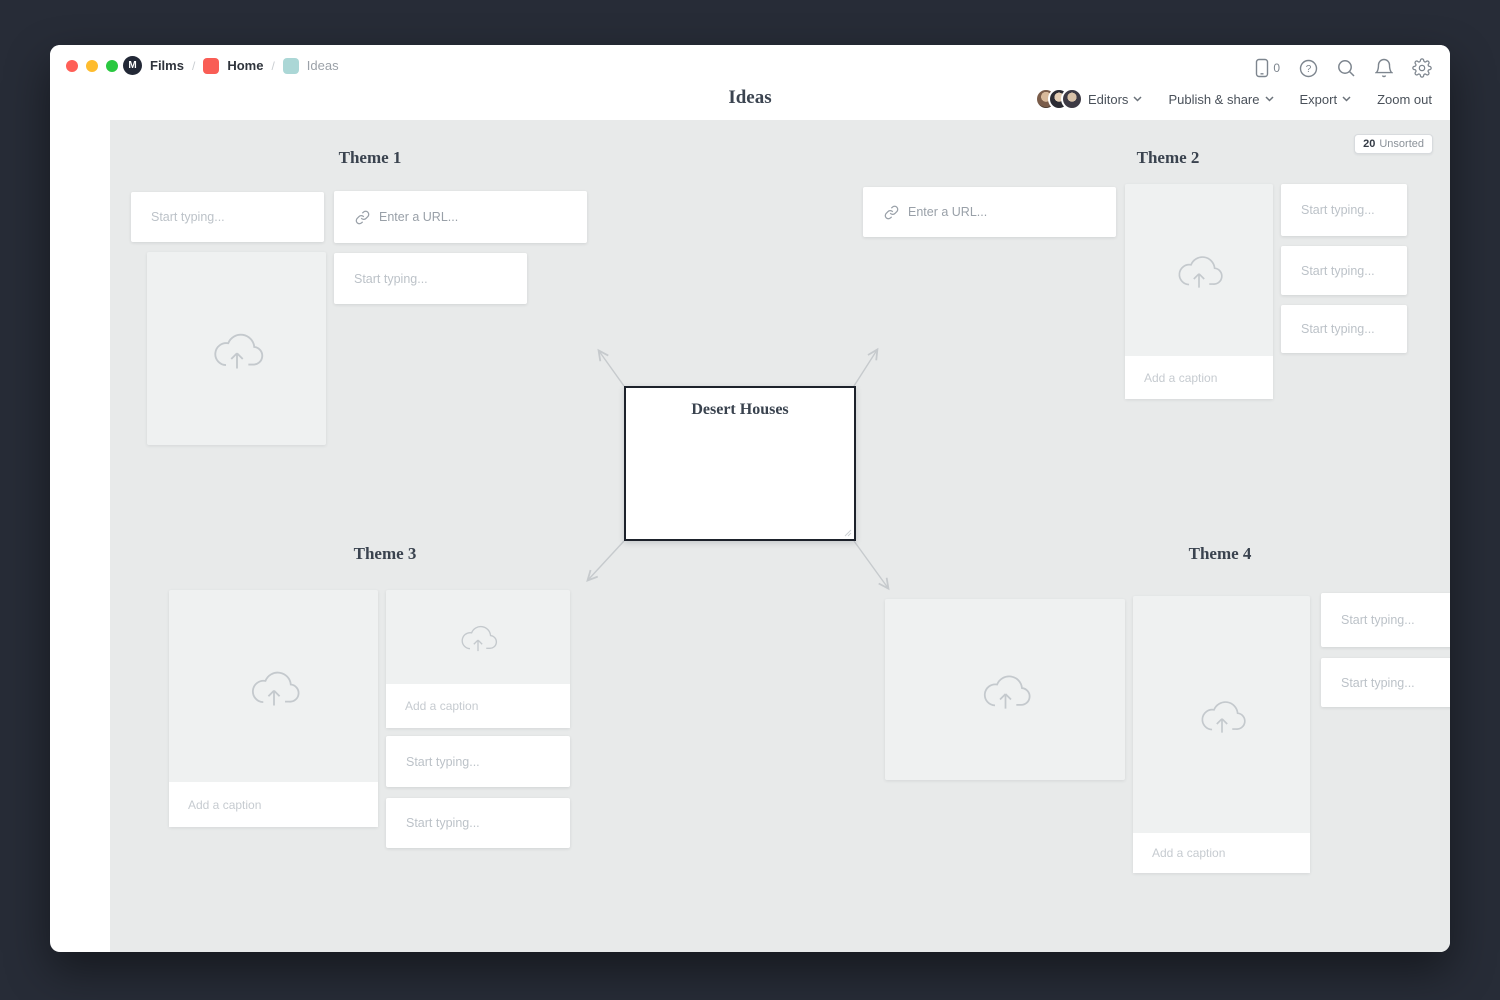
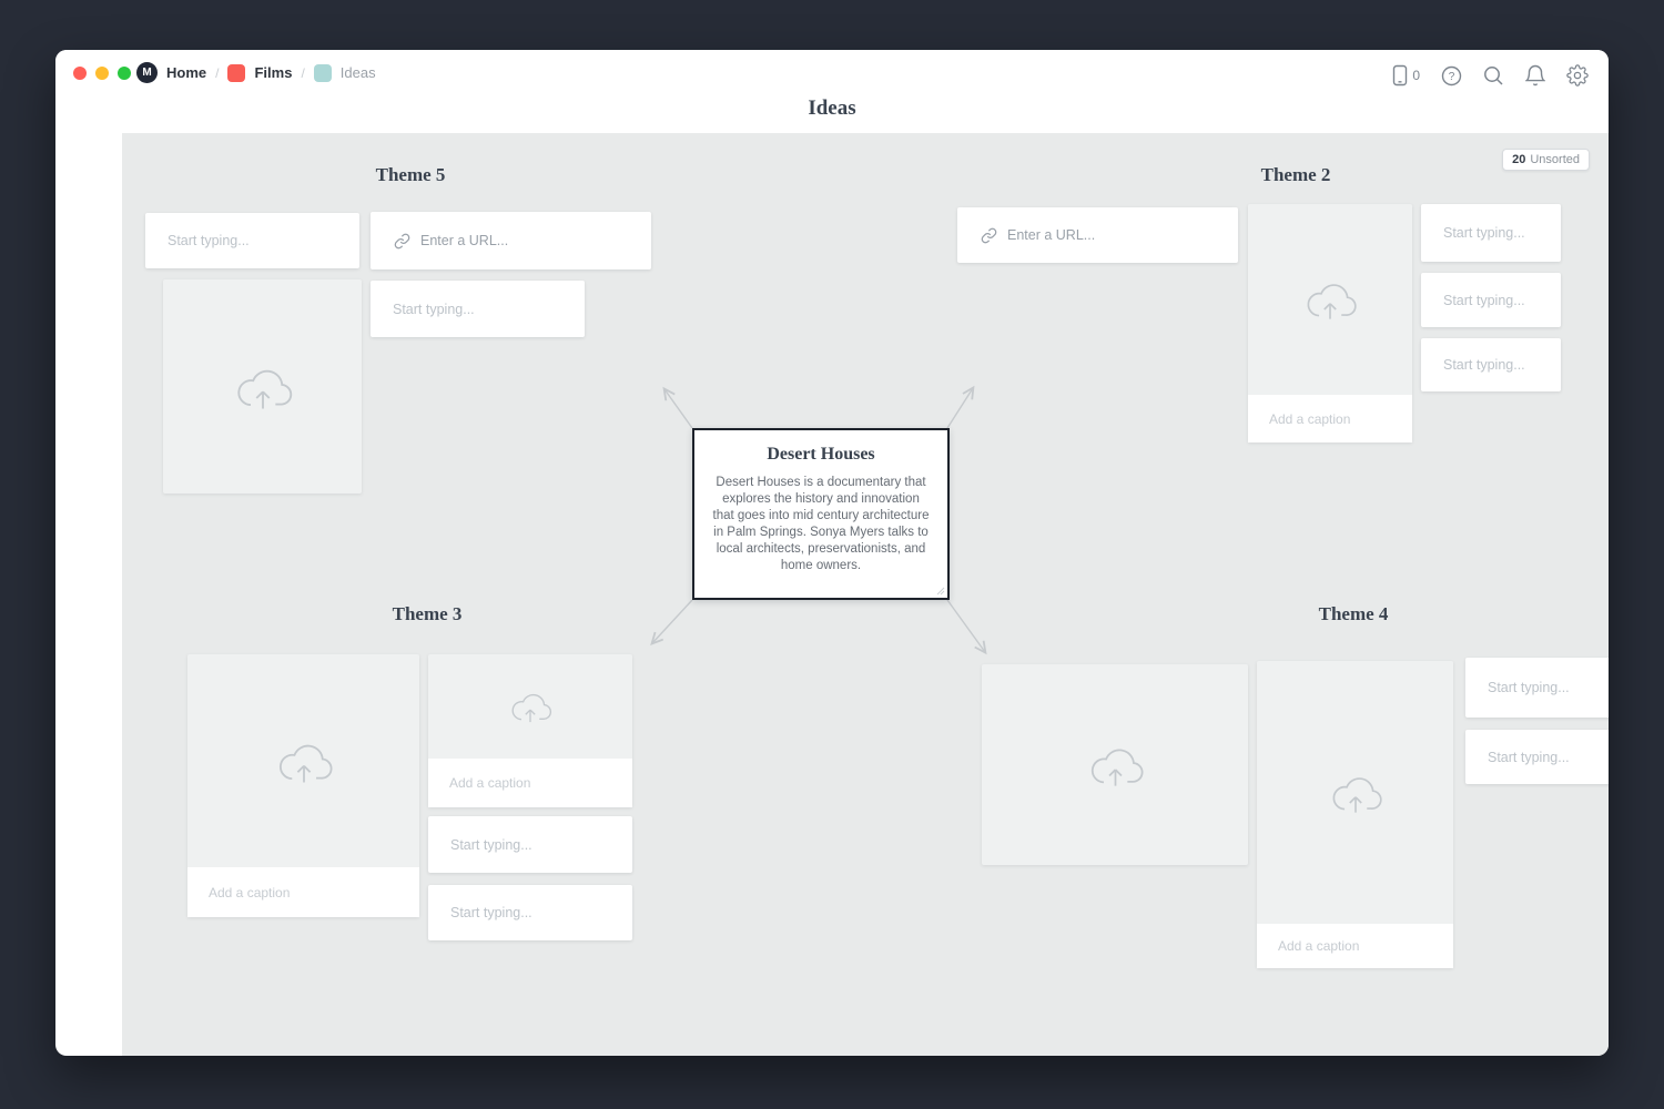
  M
- Films
+ Home
  /
- Home
+ Films
  /
  Ideas
  0
  ?
  Ideas
- Editors
- Publish & share
- Export
- Zoom out
- Theme 1
+ Theme 5
  Theme 2
  Theme 3
  Theme 4
  20
  Unsorted
  Start typing...
  Enter a URL...
  Start typing...
  Enter a URL...
  Add a caption
  Start typing...
  Start typing...
  Start typing...
  Desert Houses
+ Desert Houses is a documentary that explores the history and innovation that goes into mid century architecture in Palm Springs. Sonya Myers talks to local architects, preservationists, and home owners.
  Add a caption
  Add a caption
  Start typing...
  Start typing...
  Add a caption
  Start typing...
  Start typing...
